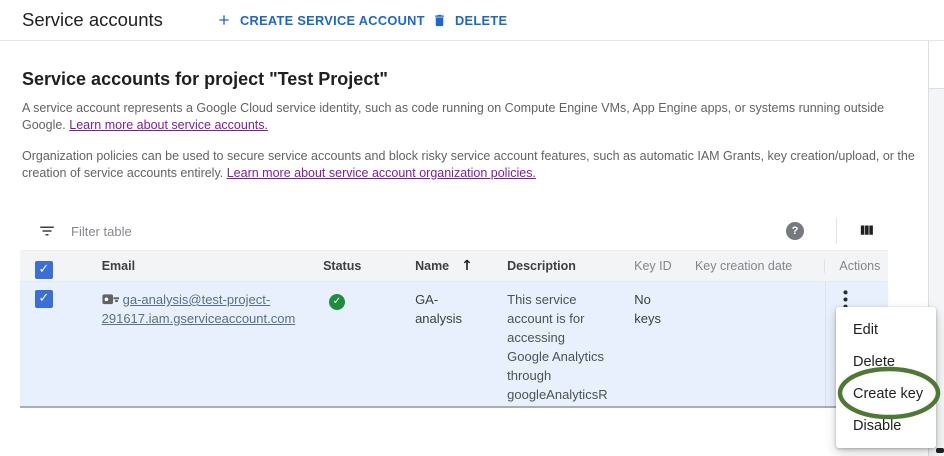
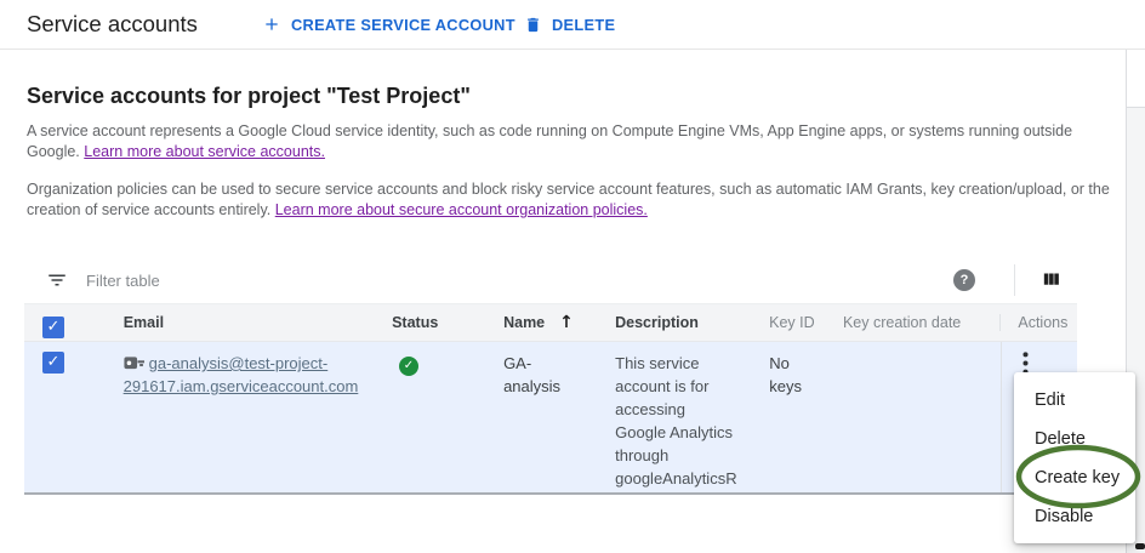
  Service accounts
  CREATE SERVICE ACCOUNT
  DELETE
  Service accounts for project "Test Project"
  A service account represents a Google Cloud service identity, such as code running on Compute Engine VMs, App Engine apps, or systems running outside Google. Learn more about service accounts.
- Organization policies can be used to secure service accounts and block risky service account features, such as automatic IAM Grants, key creation/upload, or the creation of service accounts entirely. Learn more about service account organization policies.
+ Organization policies can be used to secure service accounts and block risky service account features, such as automatic IAM Grants, key creation/upload, or the creation of service accounts entirely. Learn more about secure account organization policies.
  Filter table
  ?
  ✓
  Email
  Status
  Name ↑
  Description
  Key ID
  Key creation date
  Actions
  ✓
  ga-analysis@test-project-
  291617.iam.gserviceaccount.com
  ✓
  GA-
  analysis
  This service
  account is for
  accessing
  Google Analytics
  through
  googleAnalyticsR
  No
  keys
  Edit
  Delete
  Create key
  Disable
